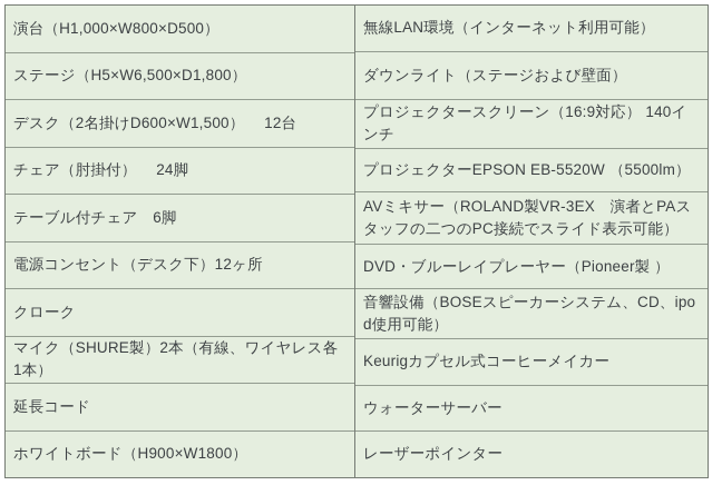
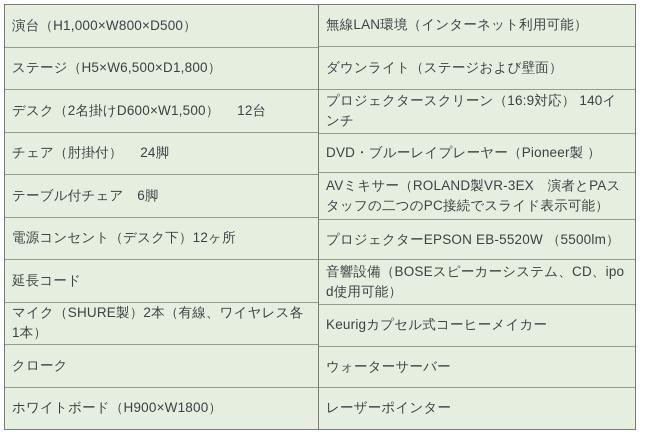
  演台（H1,000×W800×D500）
  ステージ（H5×W6,500×D1,800）
  デスク（2名掛けD600×W1,500） 12台
  チェア（肘掛付） 24脚
  テーブル付チェア 6脚
  電源コンセント（デスク下）12ヶ所
- クローク
+ 延長コード
  マイク（SHURE製）2本（有線、ワイヤレス各1本）
- 延長コード
+ クローク
  ホワイトボード（H900×W1800）
  無線LAN環境（インターネット利用可能）
  ダウンライト（ステージおよび壁面）
  プロジェクタースクリーン（16:9対応） 140インチ
- プロジェクターEPSON EB-5520W （5500lm）
+ DVD・ブルーレイプレーヤー（Pioneer製 ）
  AVミキサー（ROLAND製VR-3EX 演者とPAスタッフの二つのPC接続でスライド表示可能）
- DVD・ブルーレイプレーヤー（Pioneer製 ）
+ プロジェクターEPSON EB-5520W （5500lm）
  音響設備（BOSEスピーカーシステム、CD、ipod使用可能）
  Keurigカプセル式コーヒーメイカー
  ウォーターサーバー
  レーザーポインター
